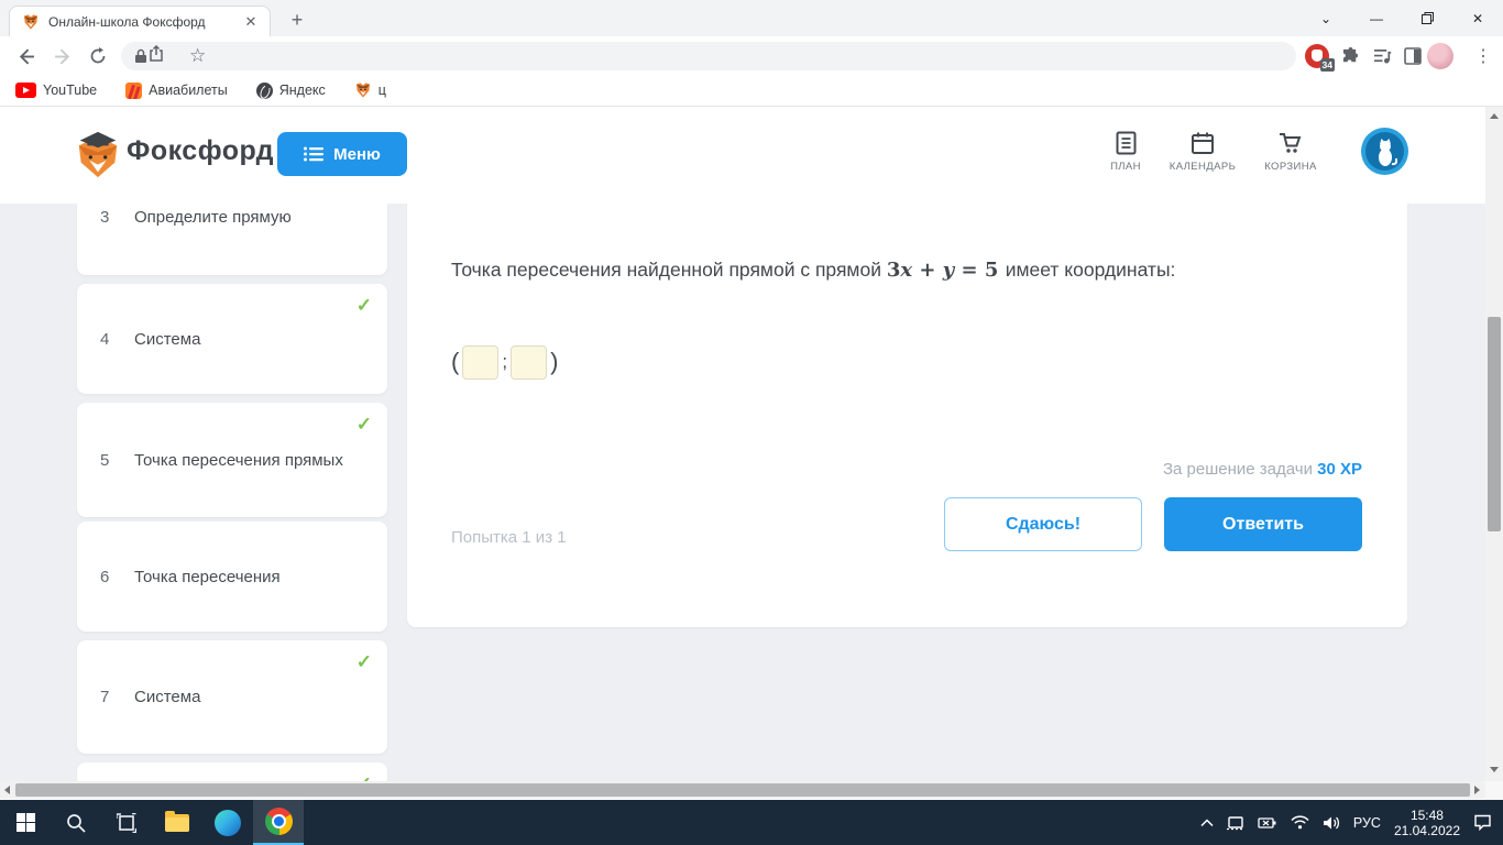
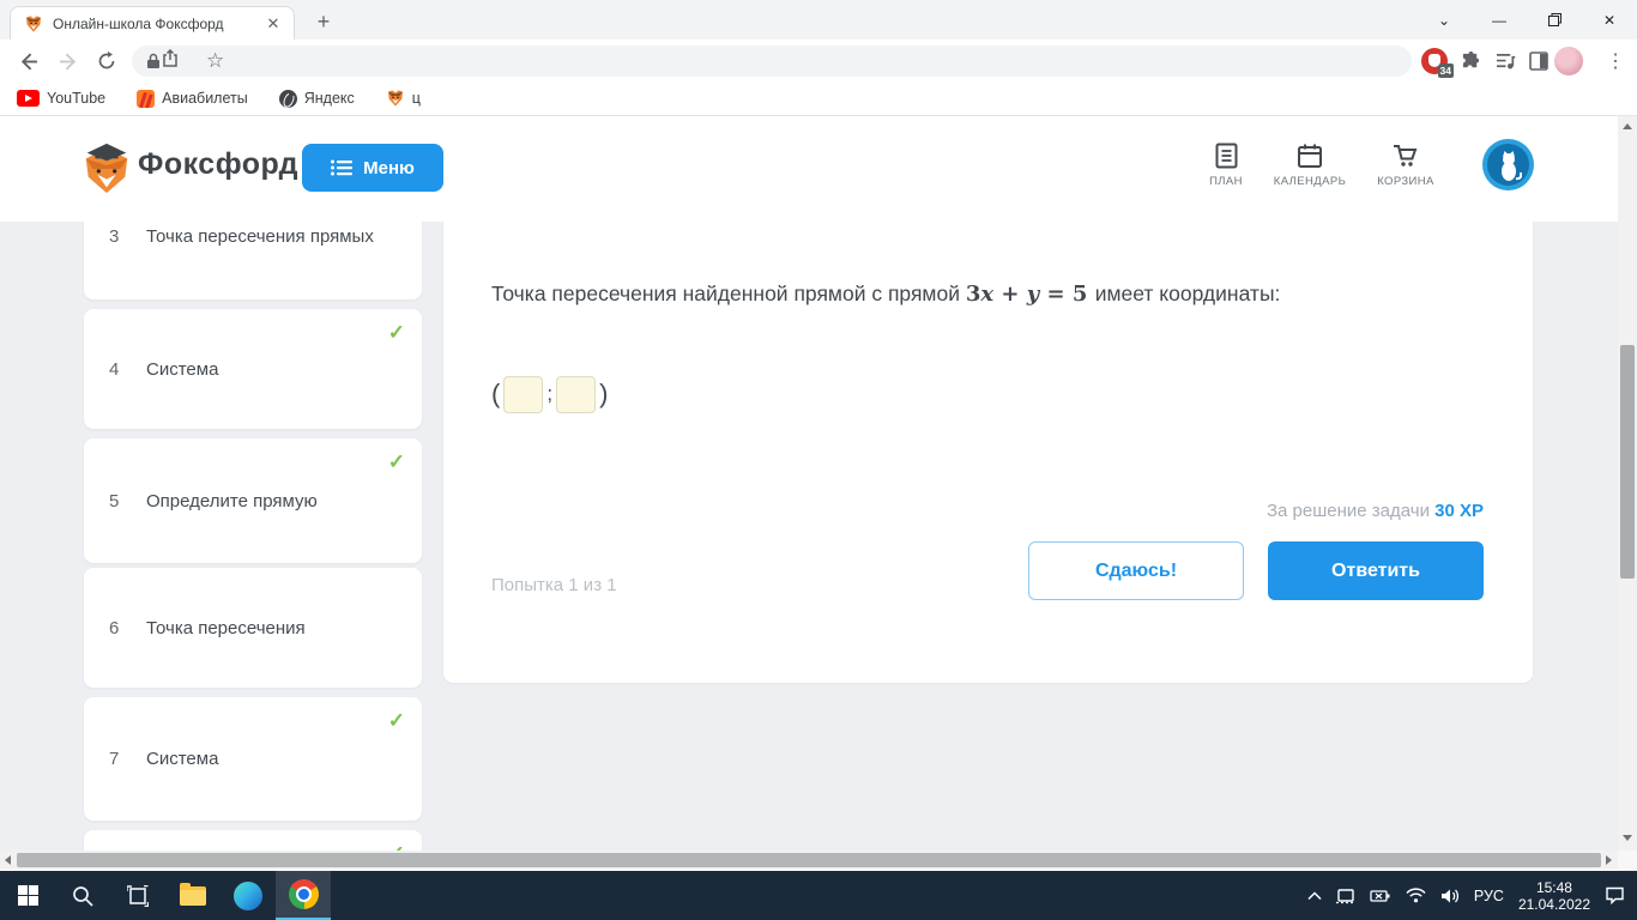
  Онлайн-школа Фоксфорд
  ✕
  +
  ⌄
  —
  ✕
  ☆
  34
  ⋮
  YouTube
  Авиабилеты
  Яндекс
  ц
  Фоксфорд
  Меню
  ПЛАН
  КАЛЕНДАРЬ
  КОРЗИНА
  3
- Определите прямую
+ Точка пересечения прямых
  ✓
  4
  Система
  ✓
  5
- Точка пересечения прямых
+ Определите прямую
  6
  Точка пересечения
  ✓
  7
  Система
  Точка пересечения найденной прямой с прямой 3x + y = 5 имеет координаты:
  (
  ;
  )
  За решение задачи 30 XP
  Сдаюсь!
  Ответить
  Попытка 1 из 1
  РУС
  15:48
  21.04.2022
